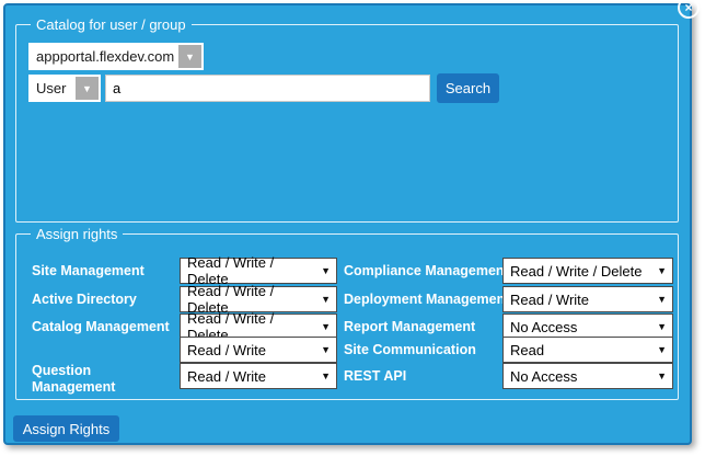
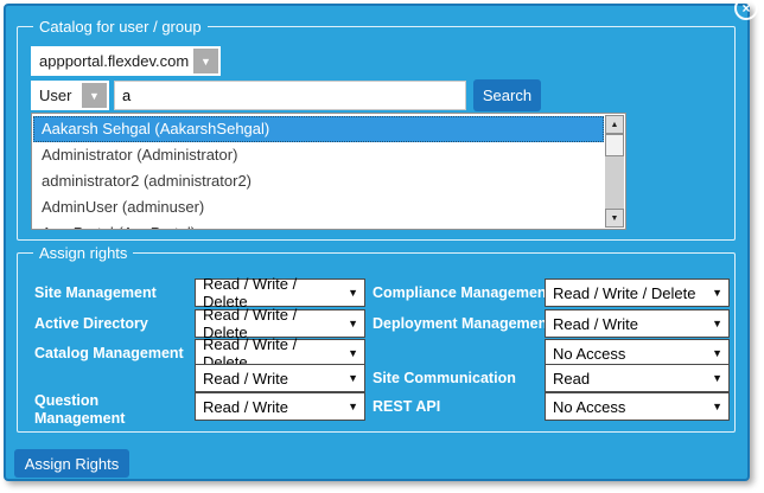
  ×
  Catalog for user / group
  appportal.flexdev.com
  ▼
  User
  ▼
  a
  Search
+ Aakarsh Sehgal (AakarshSehgal)
+ Administrator (Administrator)
+ administrator2 (administrator2)
+ AdminUser (adminuser)
  Assign rights
  Site Management
  Read / Write / Delete
  ▼
  Active Directory
  Read / Write / Delete
  ▼
  Catalog Management
  Read / Write / Delete
  ▼
  Read / Write
  ▼
  Question Management
  Read / Write
  ▼
  Compliance Managemen
  Read / Write / Delete
  ▼
  Deployment Managemen
  Read / Write
  ▼
- Report Management
  No Access
  ▼
  Site Communication
  Read
  ▼
  REST API
  No Access
  ▼
  Assign Rights
